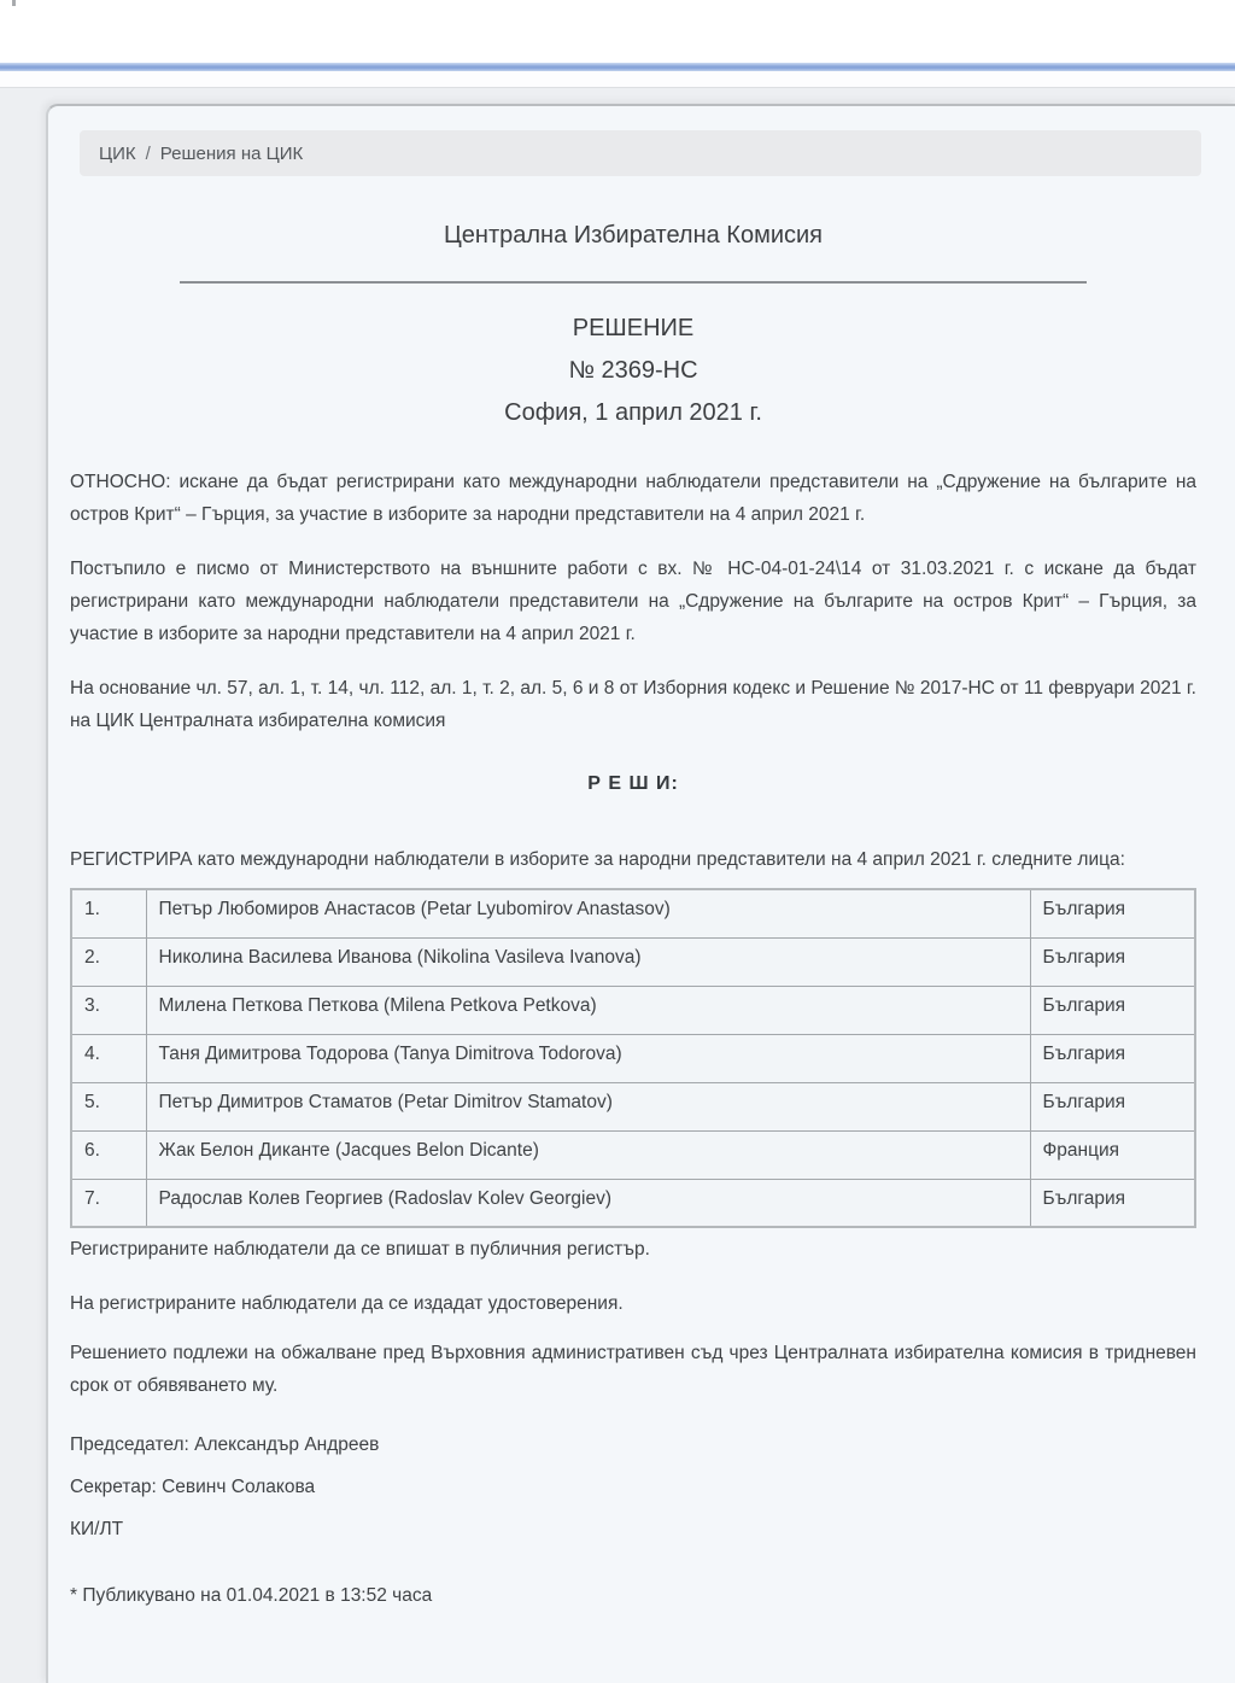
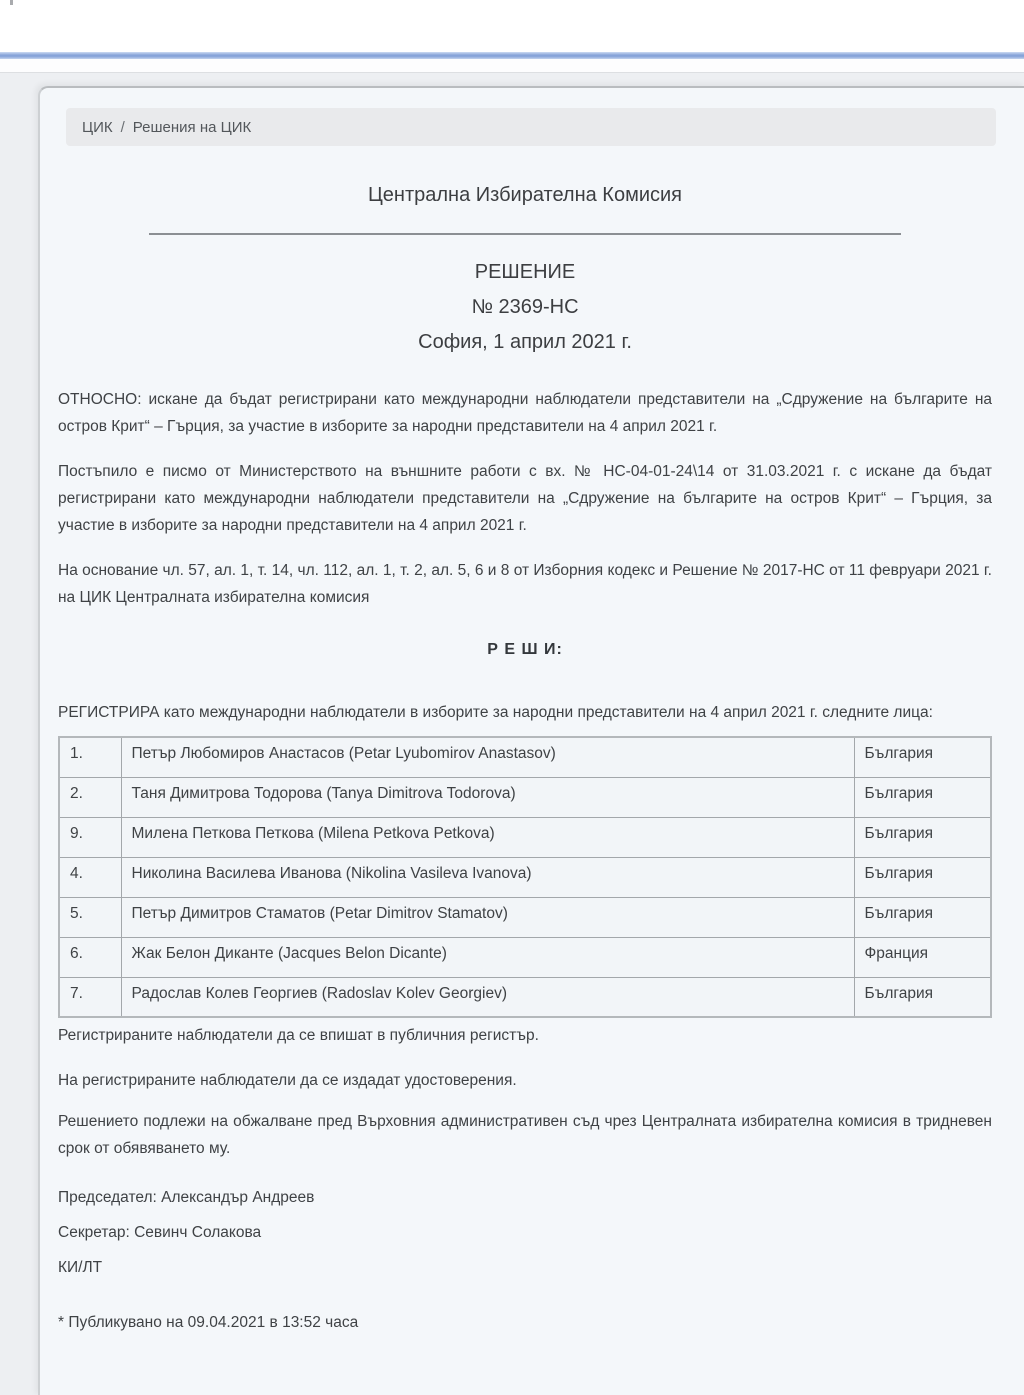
  ЦИК
  /
  Решения на ЦИК
  Централна Избирателна Комисия
  РЕШЕНИЕ
  № 2369-НС
  София, 1 април 2021 г.
  ОТНОСНО: искане да бъдат регистрирани като международни наблюдатели представители на „Сдружение на българите на остров Крит“ – Гърция, за участие в изборите за народни представители на 4 април 2021 г.
  Постъпило е писмо от Министерството на външните работи с вх. № НС-04-01-24\14 от 31.03.2021 г. с искане да бъдат регистрирани като международни наблюдатели представители на „Сдружение на българите на остров Крит“ – Гърция, за участие в изборите за народни представители на 4 април 2021 г.
  На основание чл. 57, ал. 1, т. 14, чл. 112, ал. 1, т. 2, ал. 5, 6 и 8 от Изборния кодекс и Решение № 2017-НС от 11 февруари 2021 г. на ЦИК Централната избирателна комисия
  Р Е Ш И:
  РЕГИСТРИРА като международни наблюдатели в изборите за народни представители на 4 април 2021 г. следните лица:
  1.	Петър Любомиров Анастасов (Petar Lyubomirov Anastasov)	България
- 2.	Николина Василева Иванова (Nikolina Vasileva Ivanova)	България
+ 2.	Таня Димитрова Тодорова (Tanya Dimitrova Todorova)	България
- 3.	Милена Петкова Петкова (Milena Petkova Petkova)	България
+ 9.	Милена Петкова Петкова (Milena Petkova Petkova)	България
- 4.	Таня Димитрова Тодорова (Tanya Dimitrova Todorova)	България
+ 4.	Николина Василева Иванова (Nikolina Vasileva Ivanova)	България
  5.	Петър Димитров Стаматов (Petar Dimitrov Stamatov)	България
  6.	Жак Белон Диканте (Jacques Belon Dicante)	Франция
  7.	Радослав Колев Георгиев (Radoslav Kolev Georgiev)	България
  Регистрираните наблюдатели да се впишат в публичния регистър.
  На регистрираните наблюдатели да се издадат удостоверения.
  Решението подлежи на обжалване пред Върховния административен съд чрез Централната избирателна комисия в тридневен срок от обявяването му.
  Председател: Александър Андреев
  Секретар: Севинч Солакова
  КИ/ЛТ
- * Публикувано на 01.04.2021 в 13:52 часа
+ * Публикувано на 09.04.2021 в 13:52 часа
